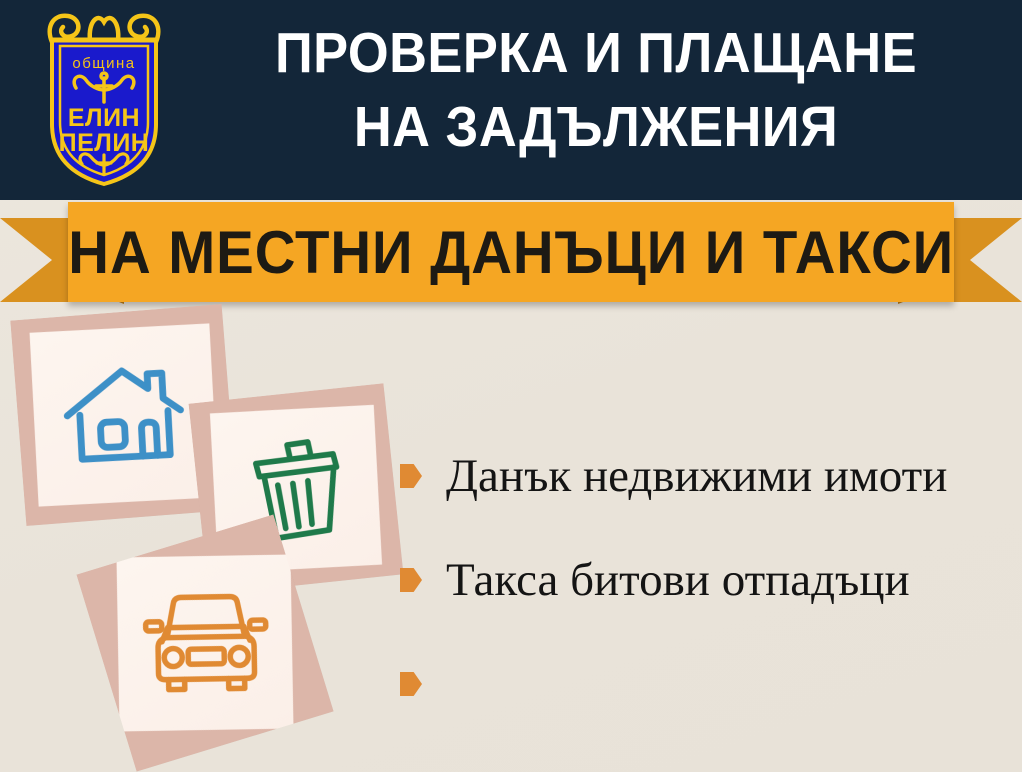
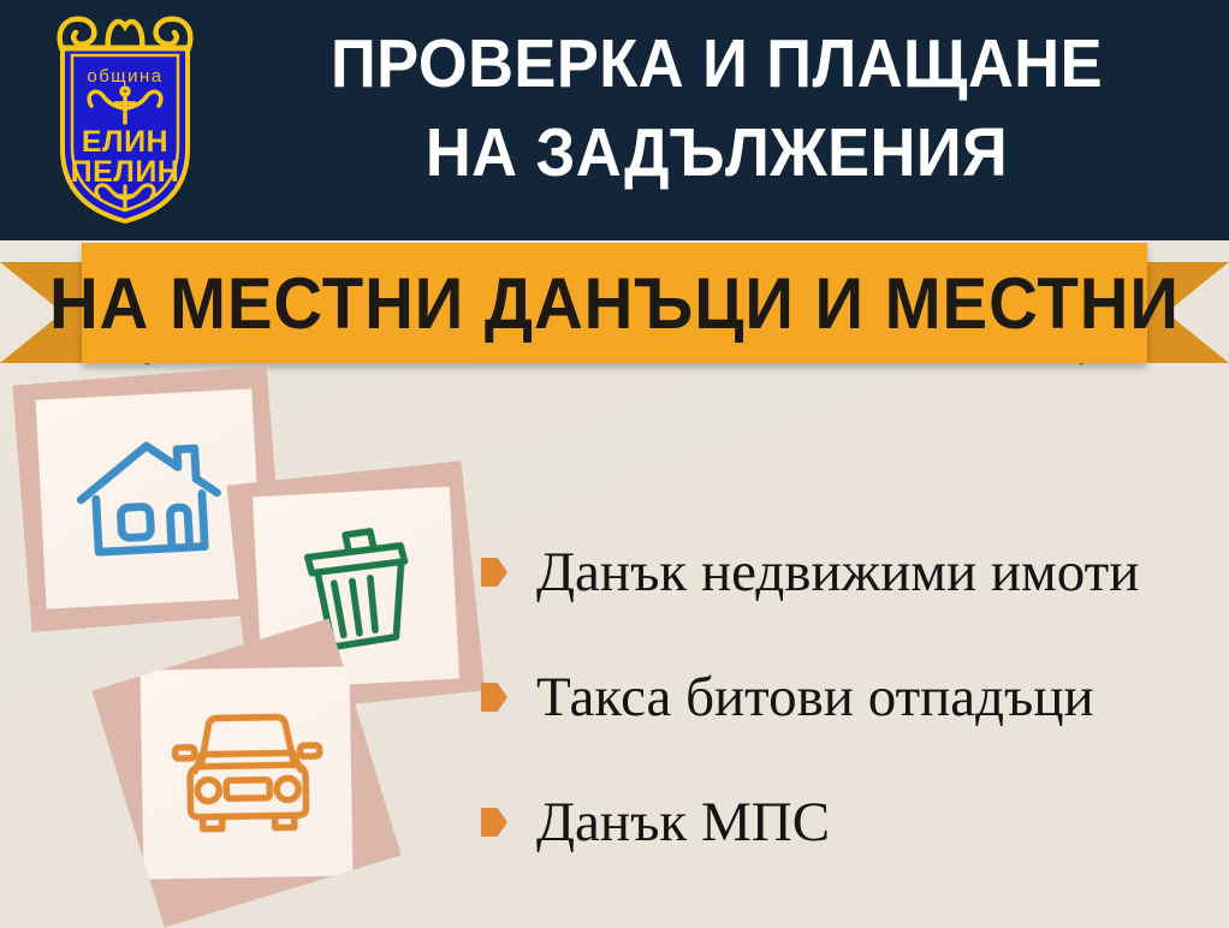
  община
  ЕЛИН
  ПЕЛИН
  ПРОВЕРКА И ПЛАЩАНЕ
  НА ЗАДЪЛЖЕНИЯ
- НА МЕСТНИ ДАНЪЦИ И ТАКСИ
+ НА МЕСТНИ ДАНЪЦИ И МЕСТНИ
  Данък недвижими имоти
  Такса битови отпадъци
+ Данък МПС
